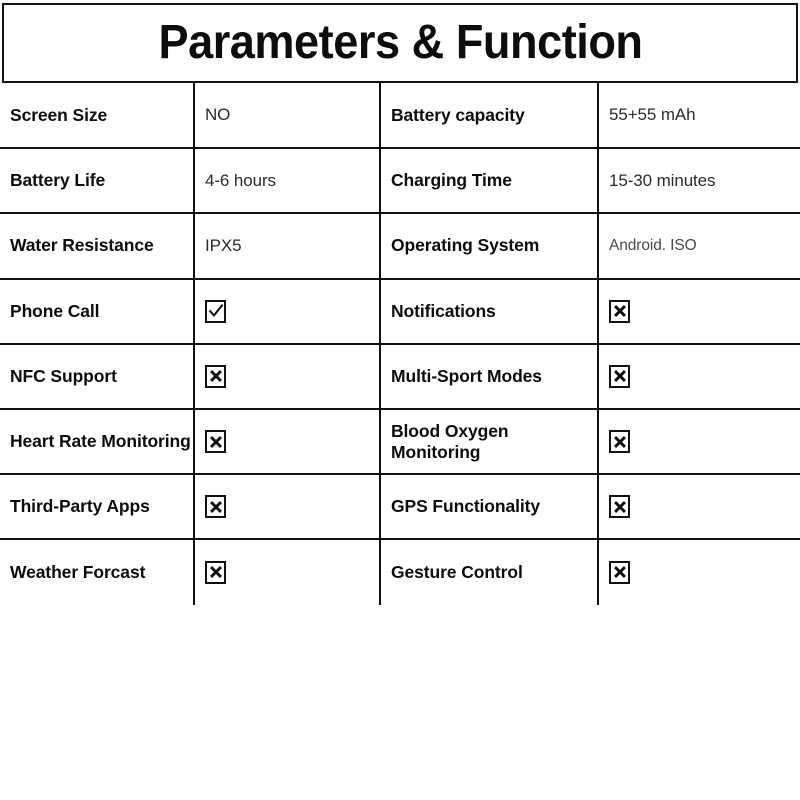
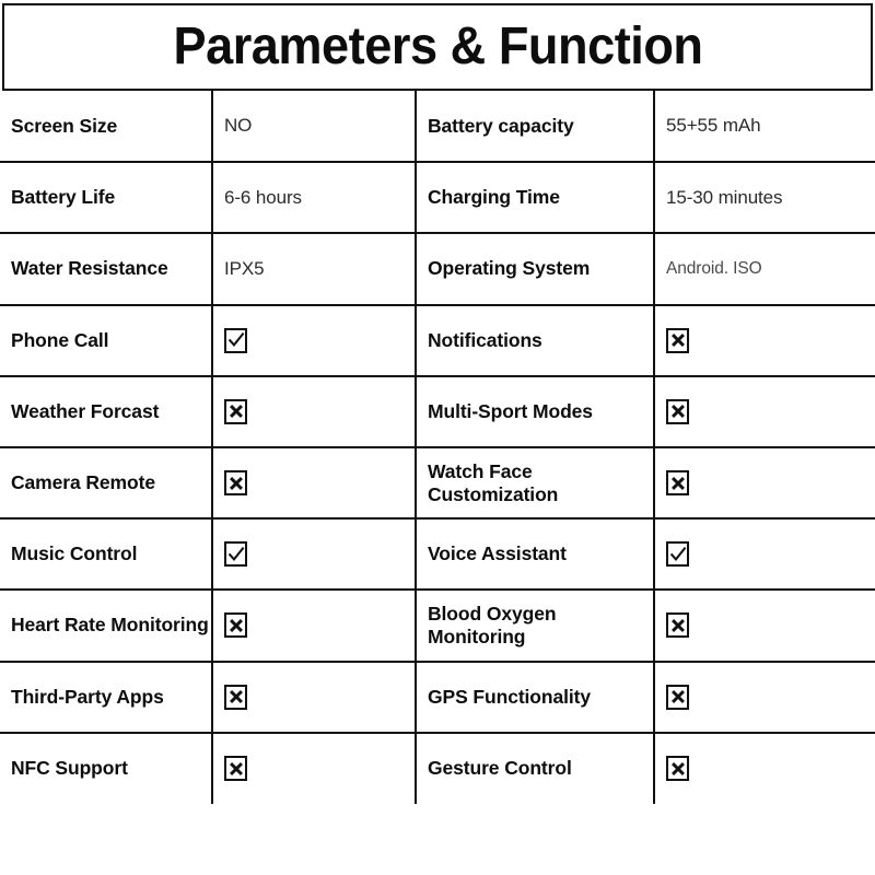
  Parameters & Function
  Screen Size	NO	Battery capacity	55+55 mAh
- Battery Life	4-6 hours	Charging Time	15-30 minutes
+ Battery Life	6-6 hours	Charging Time	15-30 minutes
  Water Resistance	IPX5	Operating System	Android. ISO
  Phone Call		Notifications
- NFC Support		Multi-Sport Modes
+ Weather Forcast		Multi-Sport Modes
+ Camera Remote		Watch Face Customization
+ Music Control		Voice Assistant
  Heart Rate Monitoring		Blood Oxygen Monitoring
  Third-Party Apps		GPS Functionality
- Weather Forcast		Gesture Control
+ NFC Support		Gesture Control
